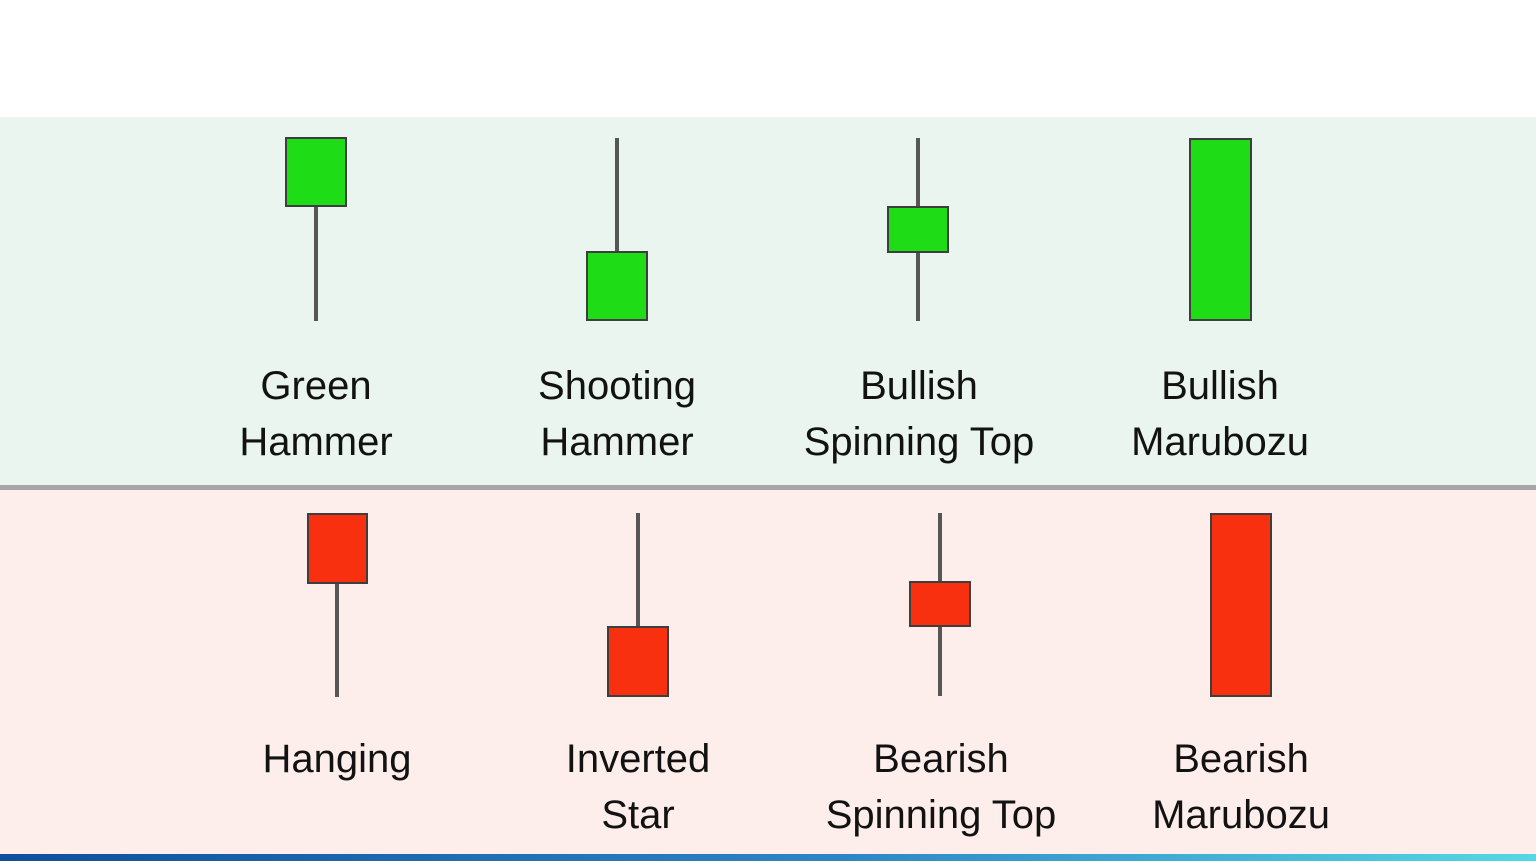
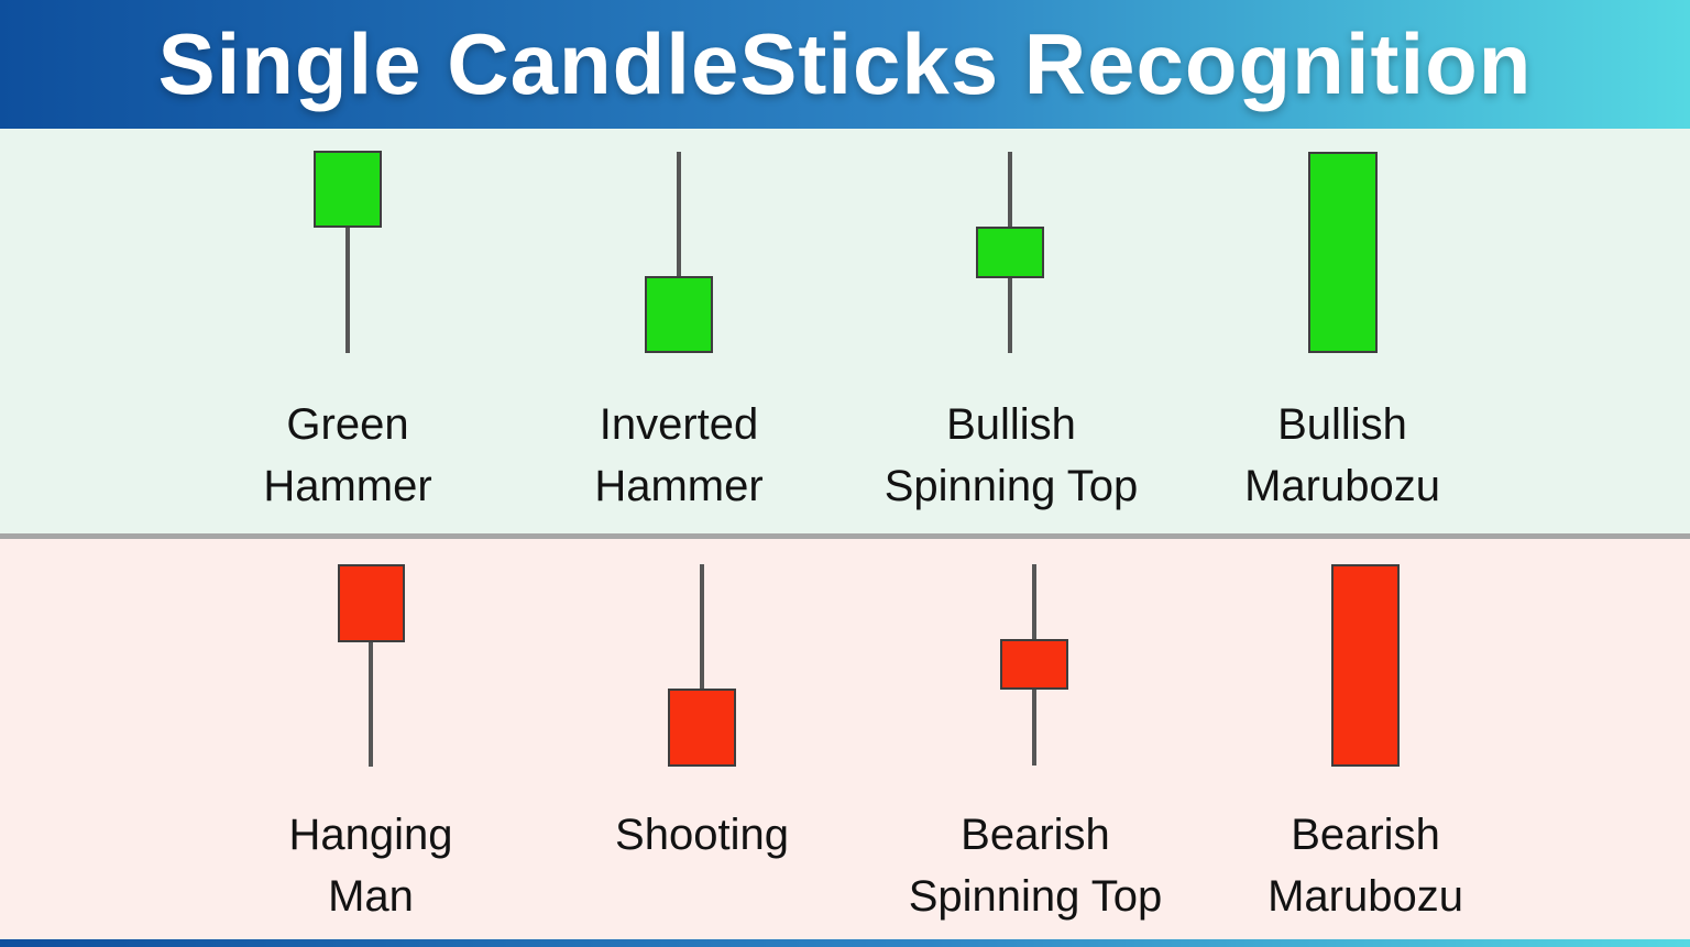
+ Single CandleSticks Recognition
  Green
  Hammer
- Shooting
+ Inverted
  Hammer
  Bullish
  Spinning Top
  Bullish
  Marubozu
  Hanging
+ Man
- Inverted
+ Shooting
- Star
  Bearish
  Spinning Top
  Bearish
  Marubozu
